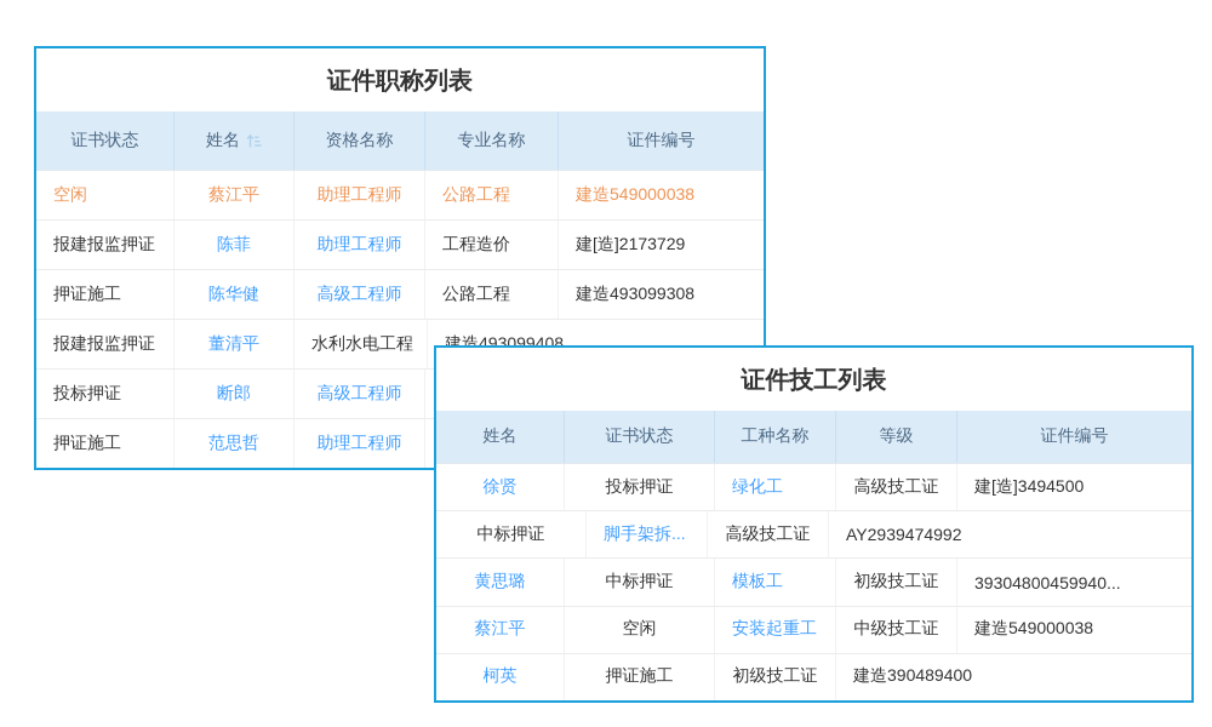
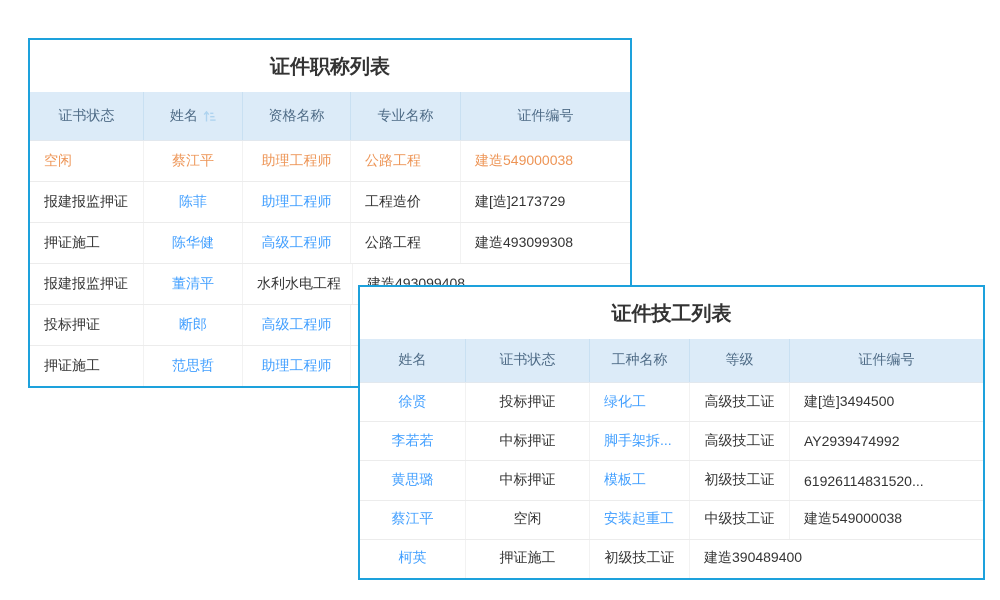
  证件职称列表
  证书状态
  姓名
  资格名称
  专业名称
  证件编号
  空闲
  蔡江平
  助理工程师
  公路工程
  建造549000038
  报建报监押证
  陈菲
  助理工程师
  工程造价
  建[造]2173729
  押证施工
  陈华健
  高级工程师
  公路工程
  建造493099308
  报建报监押证
  董清平
  水利水电工程
  建造493099408
  投标押证
  断郎
  高级工程师
  押证施工
  范思哲
  助理工程师
  证件技工列表
  姓名
  证书状态
  工种名称
  等级
  证件编号
  徐贤
  投标押证
  绿化工
  高级技工证
  建[造]3494500
+ 李若若
  中标押证
  脚手架拆...
  高级技工证
  AY2939474992
  黄思璐
  中标押证
  模板工
  初级技工证
- 39304800459940...
+ 61926114831520...
  蔡江平
  空闲
  安装起重工
  中级技工证
  建造549000038
  柯英
  押证施工
  初级技工证
  建造390489400
